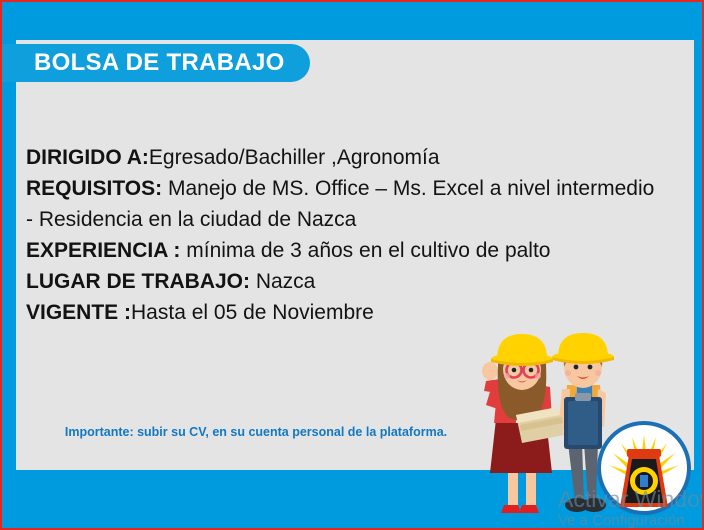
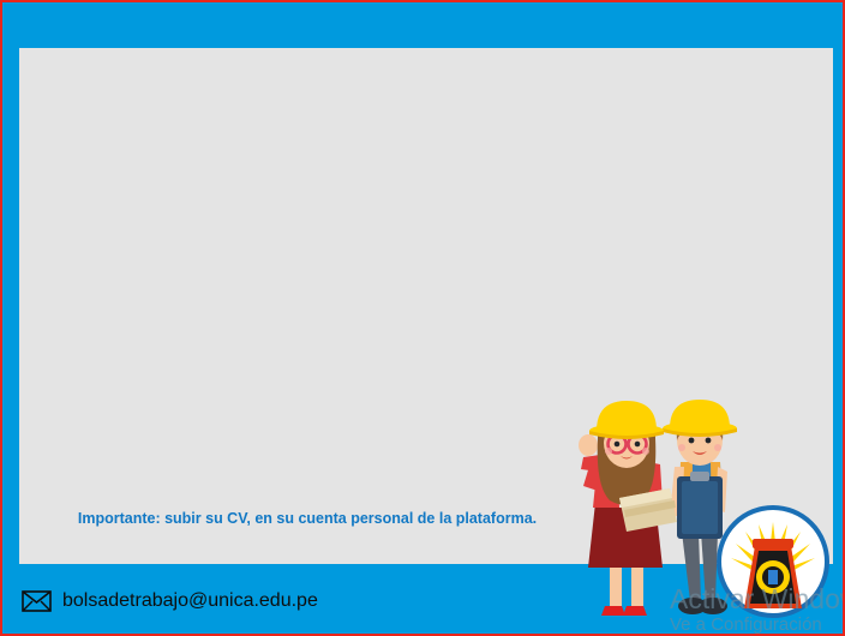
- BOLSA DE TRABAJO
- DIRIGIDO A:Egresado/Bachiller ,Agronomía
- REQUISITOS: Manejo de MS. Office – Ms. Excel a nivel intermedio
- - Residencia en la ciudad de Nazca
- EXPERIENCIA : mínima de 3 años en el cultivo de palto
- LUGAR DE TRABAJO: Nazca
- VIGENTE :Hasta el 05 de Noviembre
  Importante: subir su CV, en su cuenta personal de la plataforma.
+ bolsadetrabajo@unica.edu.pe
  Activar Windo
  Ve a Configuración
